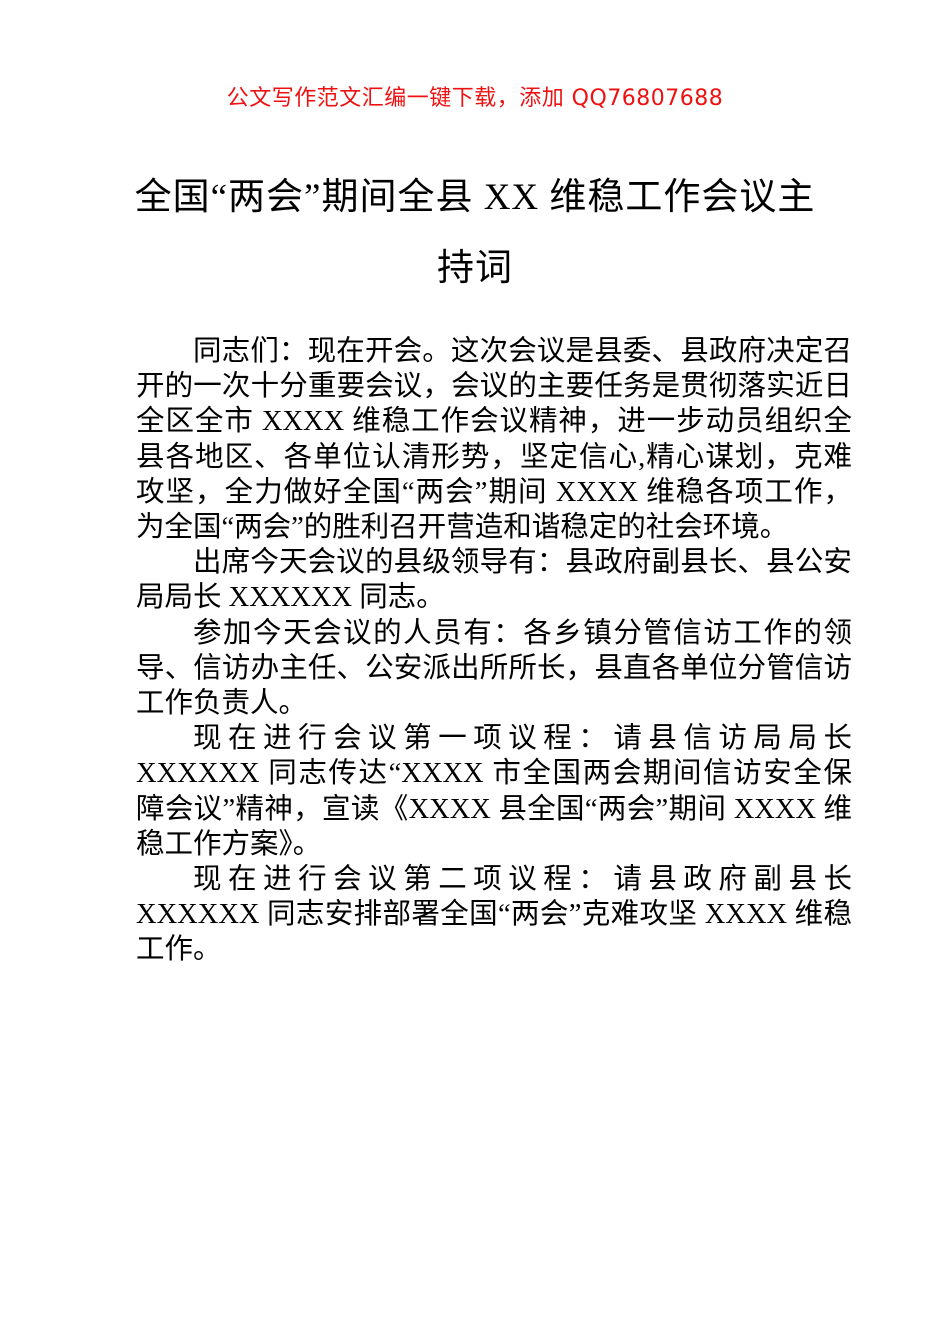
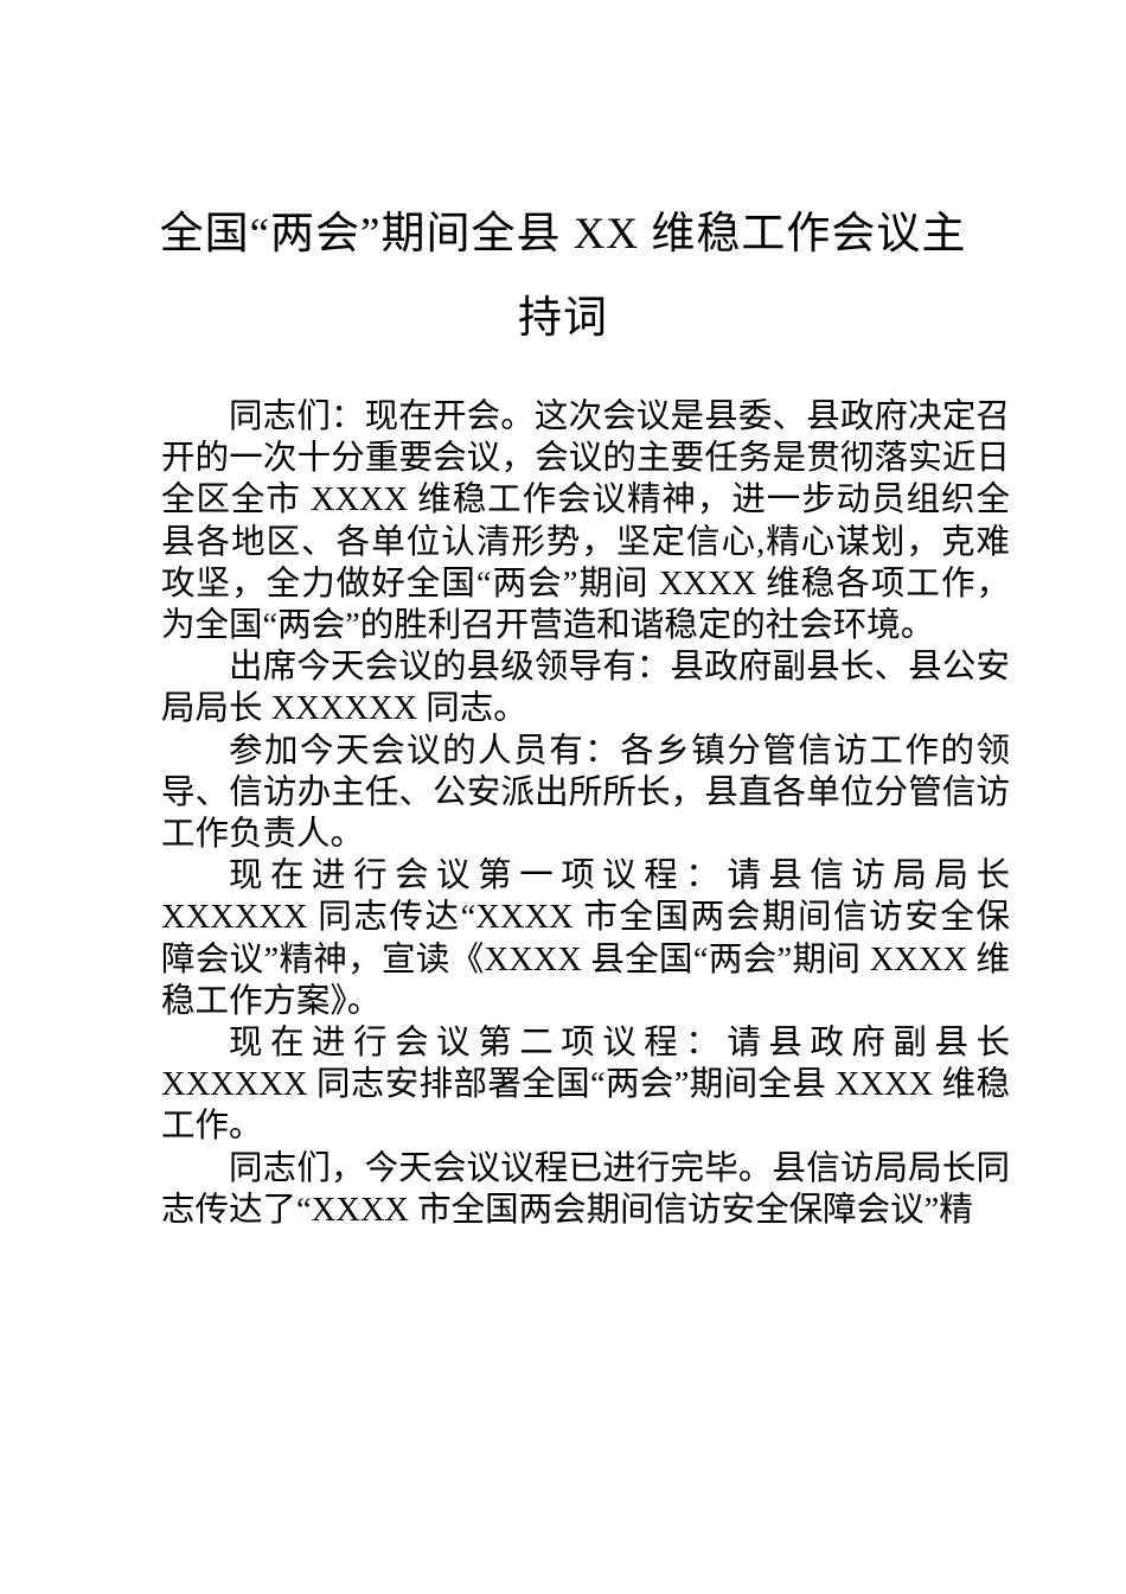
- 公文写作范文汇编一键下载，添加 QQ76807688
  全国“两会”期间全县 XX 维稳工作会议主
  持词
  同志们：现在开会。这次会议是县委、县政府决定召开的一次十分重要会议，会议的主要任务是贯彻落实近日全区全市 XXXX 维稳工作会议精神，进一步动员组织全县各地区、各单位认清形势，坚定信心,精心谋划，克难攻坚，全力做好全国“两会”期间 XXXX 维稳各项工作，为全国“两会”的胜利召开营造和谐稳定的社会环境。
  出席今天会议的县级领导有：县政府副县长、县公安局局长 XXXXXX 同志。
  参加今天会议的人员有：各乡镇分管信访工作的领导、信访办主任、公安派出所所长，县直各单位分管信访工作负责人。
  现在进行会议第一项议程：请县信访局局长 XXXXXX 同志传达“XXXX 市全国两会期间信访安全保障会议”精神，宣读《XXXX 县全国“两会”期间 XXXX 维稳工作方案》。
- 现在进行会议第二项议程：请县政府副县长 XXXXXX 同志安排部署全国“两会”克难攻坚 XXXX 维稳工作。
+ 现在进行会议第二项议程：请县政府副县长 XXXXXX 同志安排部署全国“两会”期间全县 XXXX 维稳工作。
+ 同志们，今天会议议程已进行完毕。县信访局局长同志传达了“XXXX 市全国两会期间信访安全保障会议”精
